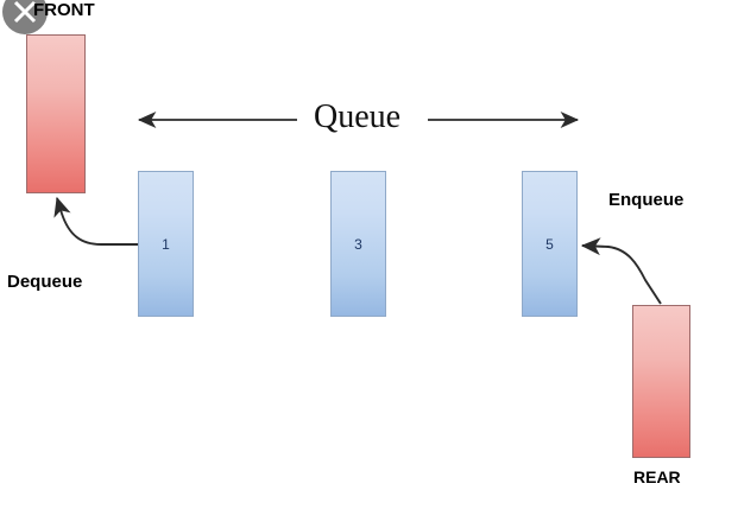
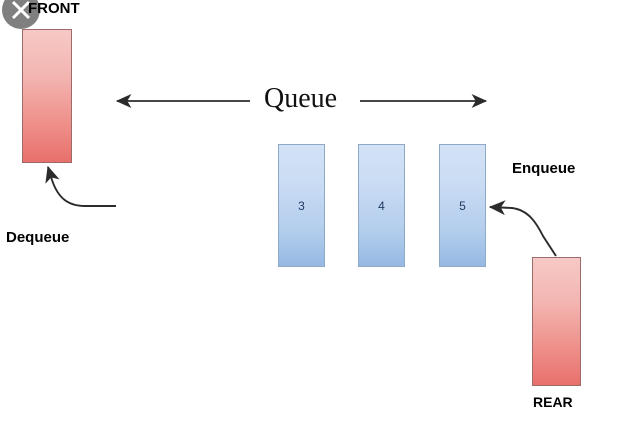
  FRONT
  REAR
- 1
  3
+ 4
  5
  Queue
  Dequeue
  Enqueue
